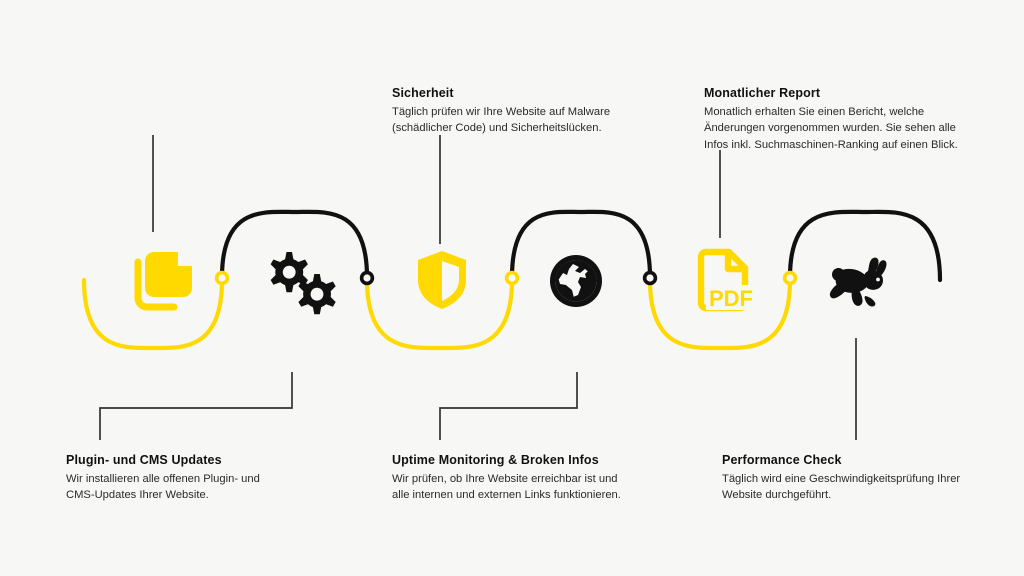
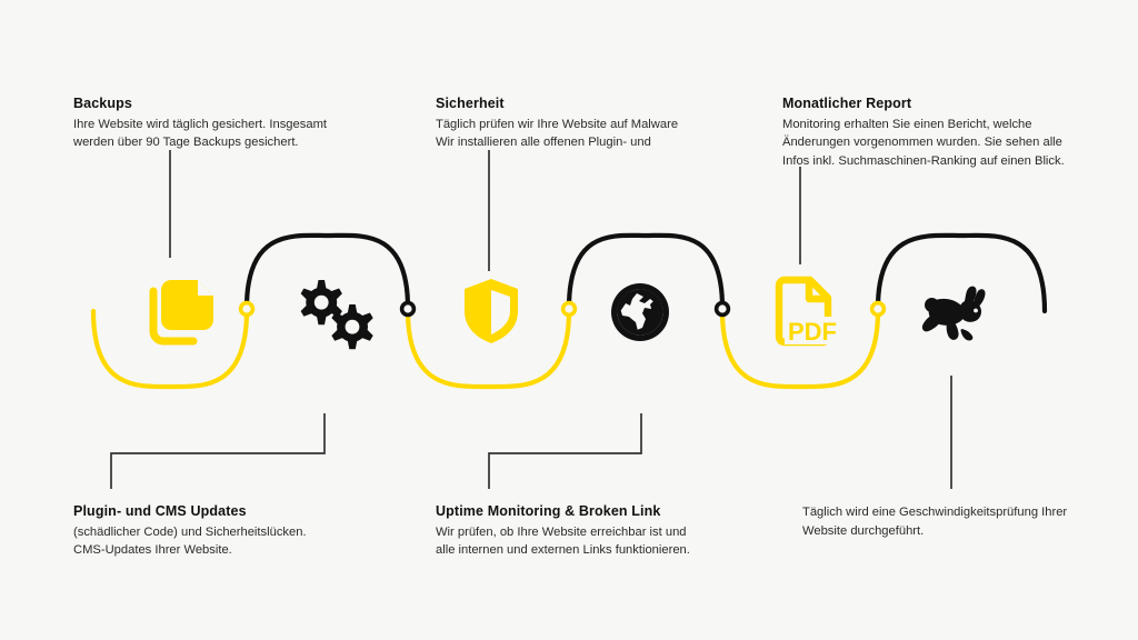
  PDF
+ Backups
+ Ihre Website wird täglich gesichert. Insgesamt
+ werden über 90 Tage Backups gesichert.
  Sicherheit
  Täglich prüfen wir Ihre Website auf Malware
- (schädlicher Code) und Sicherheitslücken.
+ Wir installieren alle offenen Plugin- und
  Monatlicher Report
- Monatlich erhalten Sie einen Bericht, welche
+ Monitoring erhalten Sie einen Bericht, welche
  Änderungen vorgenommen wurden. Sie sehen alle
  Infos inkl. Suchmaschinen-Ranking auf einen Blick.
  Plugin- und CMS Updates
- Wir installieren alle offenen Plugin- und
+ (schädlicher Code) und Sicherheitslücken.
  CMS-Updates Ihrer Website.
- Uptime Monitoring & Broken Infos
+ Uptime Monitoring & Broken Link
  Wir prüfen, ob Ihre Website erreichbar ist und
  alle internen und externen Links funktionieren.
- Performance Check
  Täglich wird eine Geschwindigkeitsprüfung Ihrer
  Website durchgeführt.
